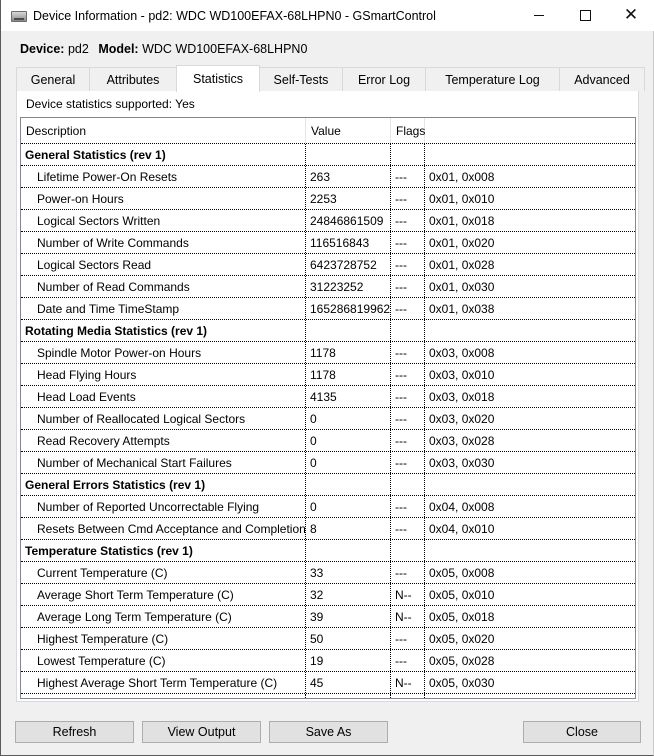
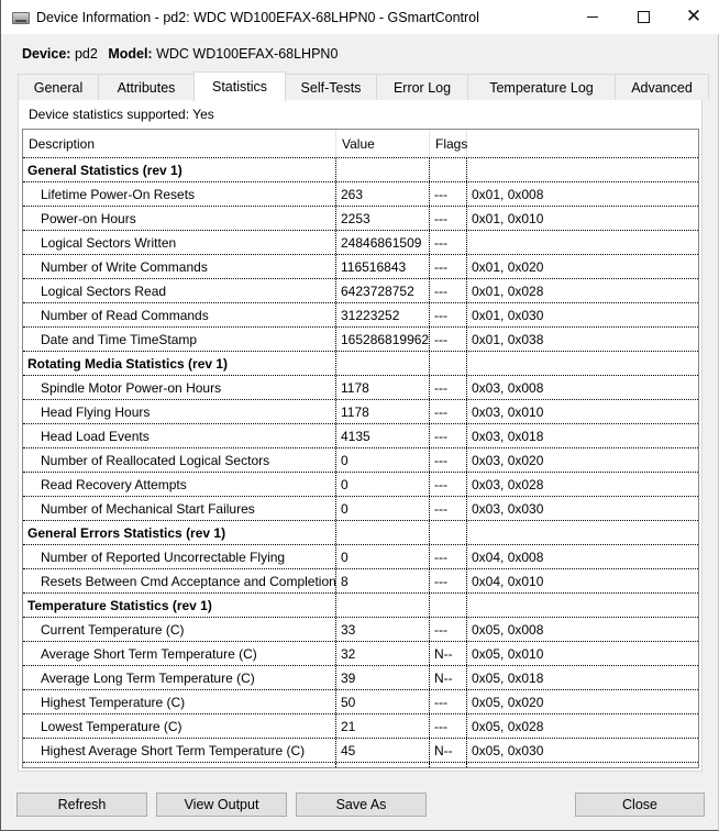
  Device Information - pd2: WDC WD100EFAX-68LHPN0 - GSmartControl
  ✕
  Device: pd2 Model: WDC WD100EFAX-68LHPN0
  General
  Attributes
  Statistics
  Self-Tests
  Error Log
  Temperature Log
  Advanced
  Device statistics supported: Yes
  Description
  Value
  Flags
  General Statistics (rev 1)
  Lifetime Power-On Resets
  263
  ---
  0x01, 0x008
  Power-on Hours
  2253
  ---
  0x01, 0x010
  Logical Sectors Written
  24846861509
  ---
- 0x01, 0x018
  Number of Write Commands
  116516843
  ---
  0x01, 0x020
  Logical Sectors Read
  6423728752
  ---
  0x01, 0x028
  Number of Read Commands
  31223252
  ---
  0x01, 0x030
  Date and Time TimeStamp
  165286819962
  ---
  0x01, 0x038
  Rotating Media Statistics (rev 1)
  Spindle Motor Power-on Hours
  1178
  ---
  0x03, 0x008
  Head Flying Hours
  1178
  ---
  0x03, 0x010
  Head Load Events
  4135
  ---
  0x03, 0x018
  Number of Reallocated Logical Sectors
  0
  ---
  0x03, 0x020
  Read Recovery Attempts
  0
  ---
  0x03, 0x028
  Number of Mechanical Start Failures
  0
  ---
  0x03, 0x030
  General Errors Statistics (rev 1)
  Number of Reported Uncorrectable Flying
  0
  ---
  0x04, 0x008
  Resets Between Cmd Acceptance and Completion
  8
  ---
  0x04, 0x010
  Temperature Statistics (rev 1)
  Current Temperature (C)
  33
  ---
  0x05, 0x008
  Average Short Term Temperature (C)
  32
  N--
  0x05, 0x010
  Average Long Term Temperature (C)
  39
  N--
  0x05, 0x018
  Highest Temperature (C)
  50
  ---
  0x05, 0x020
  Lowest Temperature (C)
- 19
+ 21
  ---
  0x05, 0x028
  Highest Average Short Term Temperature (C)
  45
  N--
  0x05, 0x030
  Refresh
  View Output
  Save As
  Close
